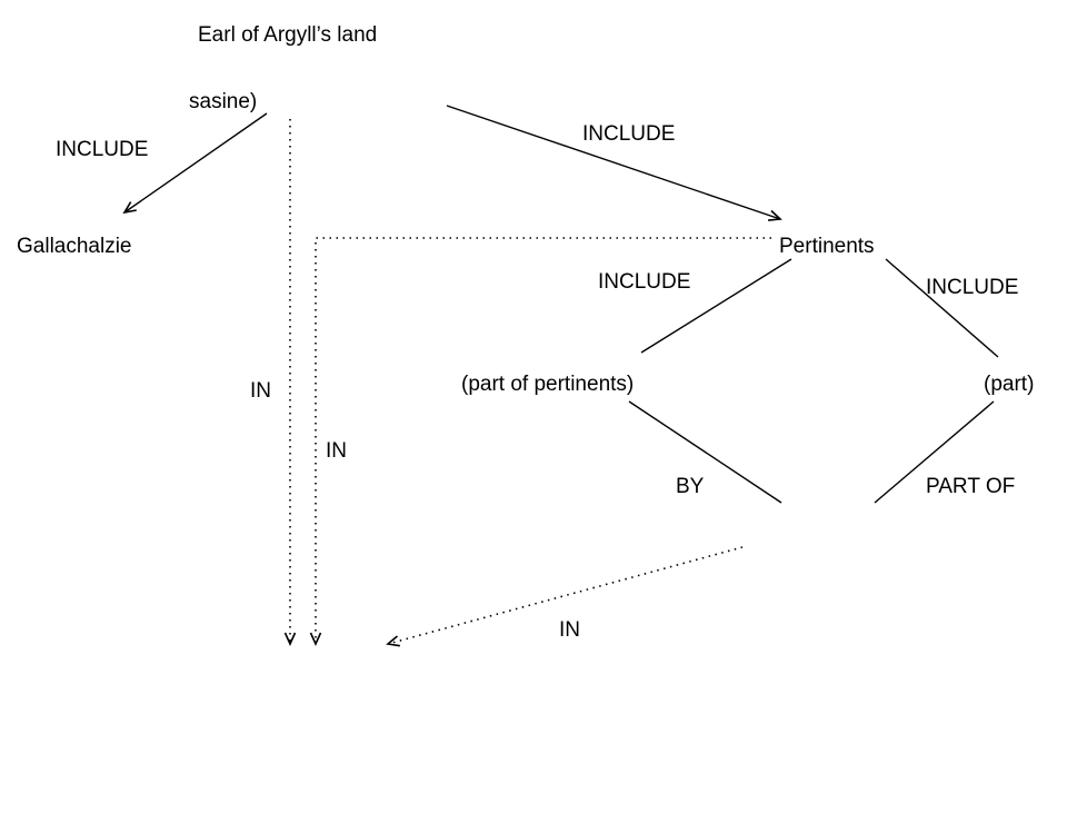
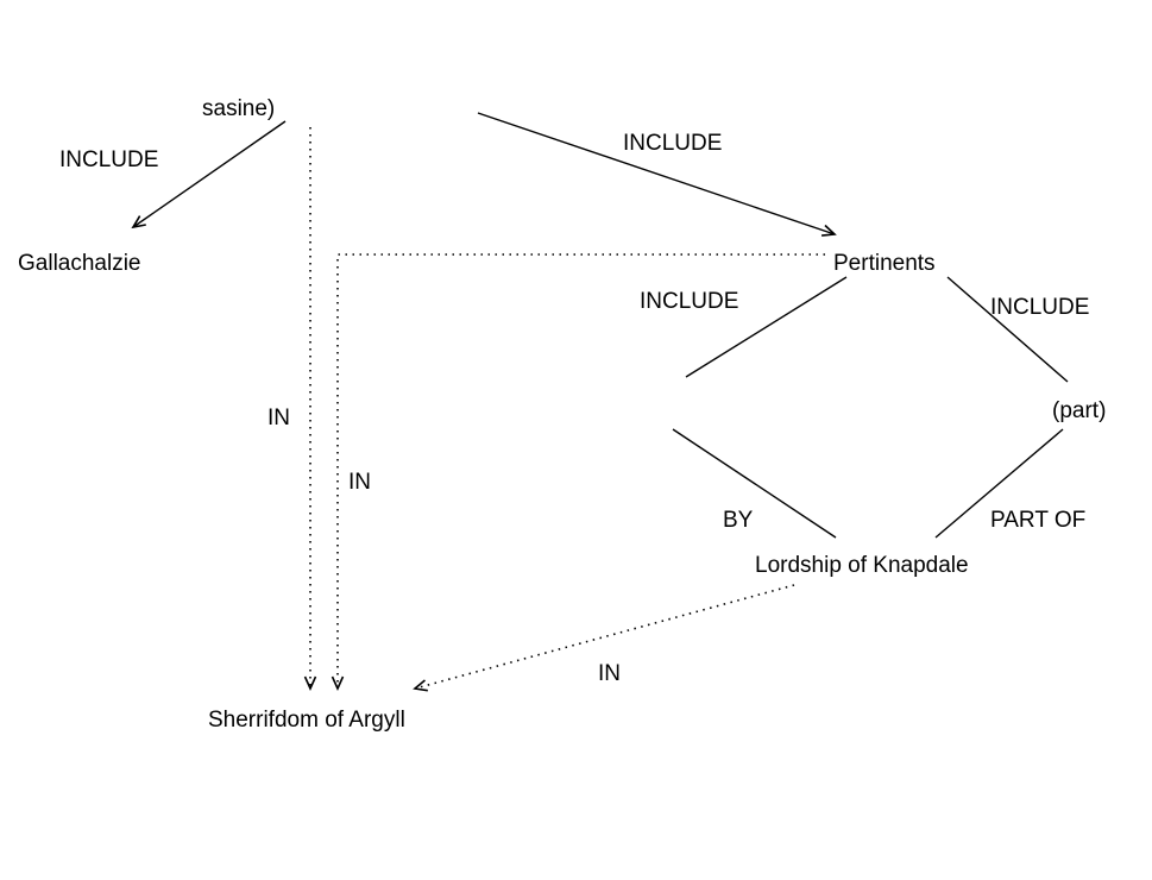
- Earl of Argyll’s land
  sasine)
  Gallachalzie
  Pertinents
- (part of pertinents)
  (part)
+ Lordship of Knapdale
+ Sherrifdom of Argyll
  INCLUDE
  INCLUDE
  INCLUDE
  INCLUDE
  IN
  IN
  BY
  PART OF
  IN
